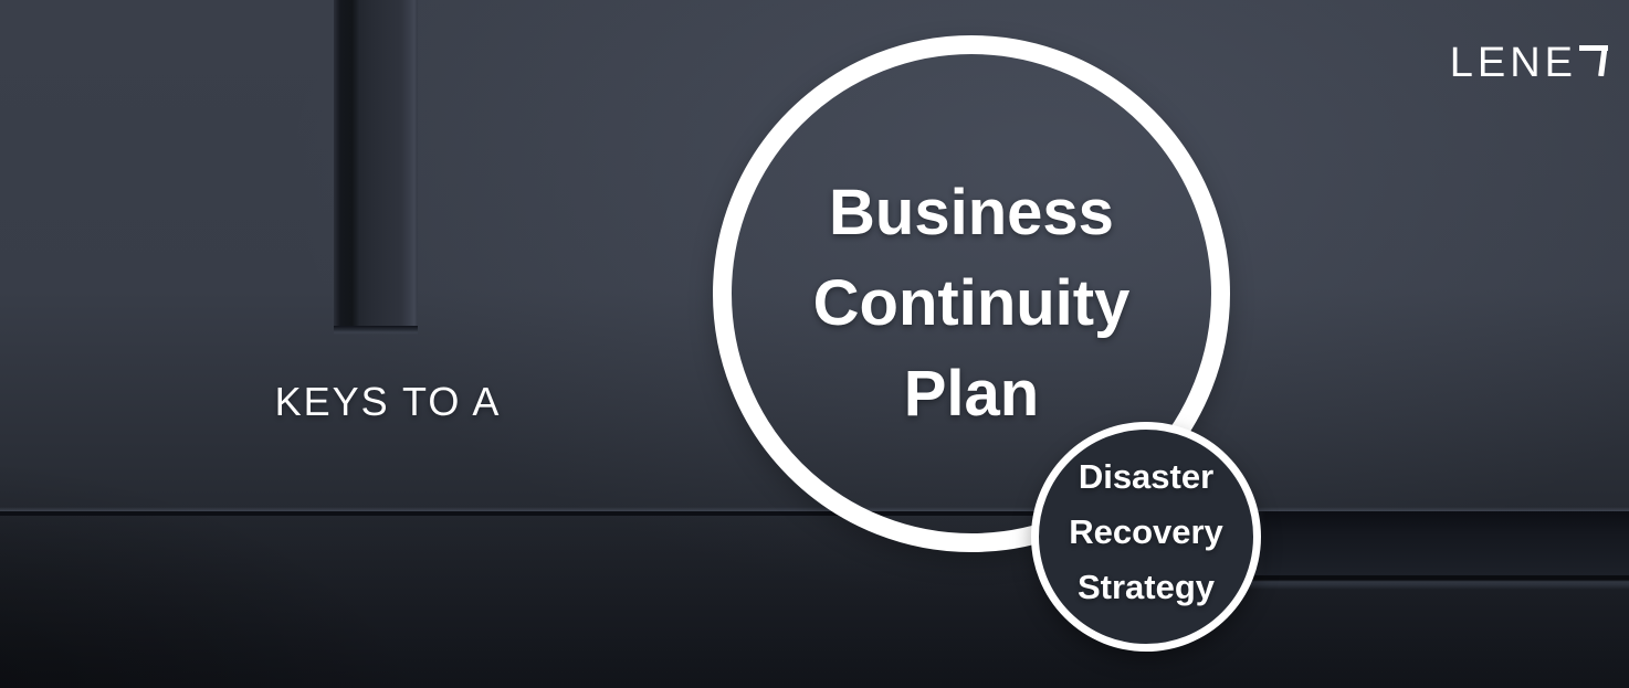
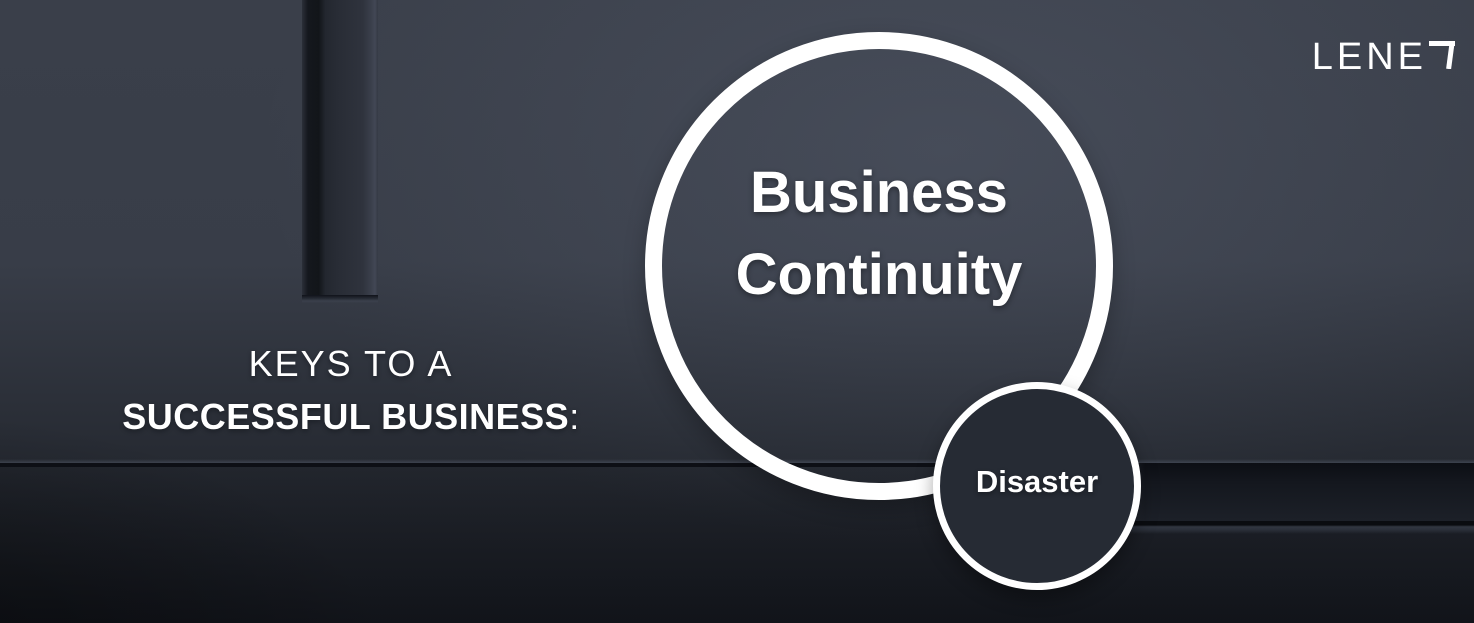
  Business
  Continuity
- Plan
  KEYS TO A
+ SUCCESSFUL BUSINESS:
  Disaster
- Recovery
- Strategy
  LENE
